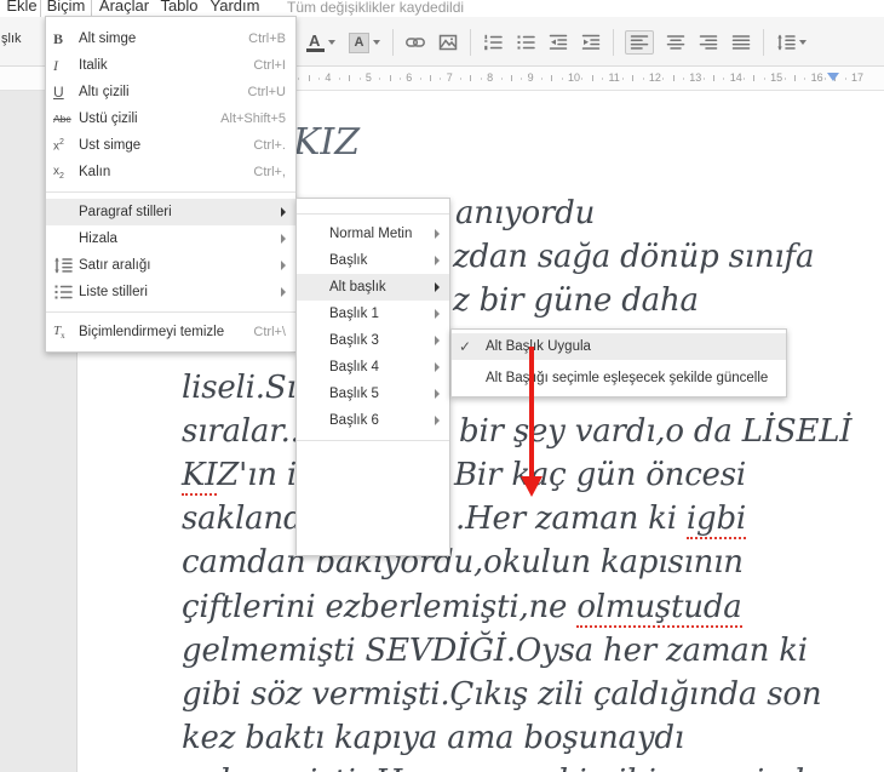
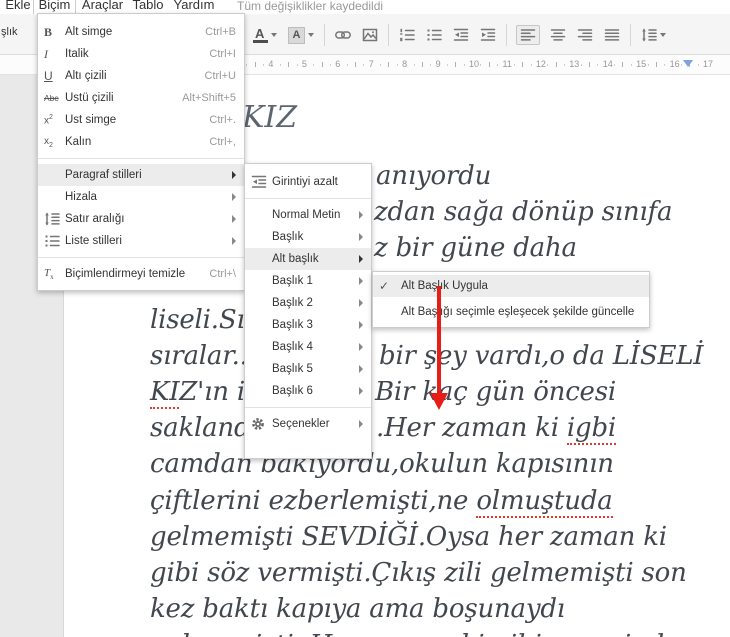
  KIZ
  anıyordu
  zdan sağa dönüp sınıfa
  z bir güne daha
  liseli.Sı
  sıralar.
  bir şey vardı,o da LİSELİ
  KIZ'ın i
  Bir kaç gün öncesi
  sakland
  .Her zaman ki igbi
  camdan bakıyordu,okulun kapısının
  çiftlerini ezberlemişti,ne olmuştuda
  gelmemişti SEVDİĞİ.Oysa her zaman ki
- gibi söz vermişti.Çıkış zili çaldığında son
+ gibi söz vermişti.Çıkış zili gelmemişti son
  kez baktı kapıya ama boşunaydı
  4
  5
  6
  7
  8
  9
  10
  11
  12
  13
  14
  15
  16
  17
  şlık
  A
  A
  Tüm değişiklikler kaydedildi
  Ekle
  Biçim
  Araçlar
  Tablo
  Yardım
  B
  Alt simge
  Ctrl+B
  I
  İtalik
  Ctrl+I
  U
  Altı çizili
  Ctrl+U
  Abc
  Üstü çizili
  Alt+Shift+5
  Üst simge
  Ctrl+.
  Kalın
  Ctrl+,
  Paragraf stilleri
  Hizala
  Satır aralığı
  Liste stilleri
  Tx
  Biçimlendirmeyi temizle
  Ctrl+\
+ Girintiyi azalt
  Normal Metin
  Başlık
  Alt başlık
  Başlık 1
+ Başlık 2
  Başlık 3
  Başlık 4
  Başlık 5
  Başlık 6
+ Seçenekler
  ✓
  Alt Başık Uygula
  Alt Başığı seçimle eşleşecek şekilde güncelle
